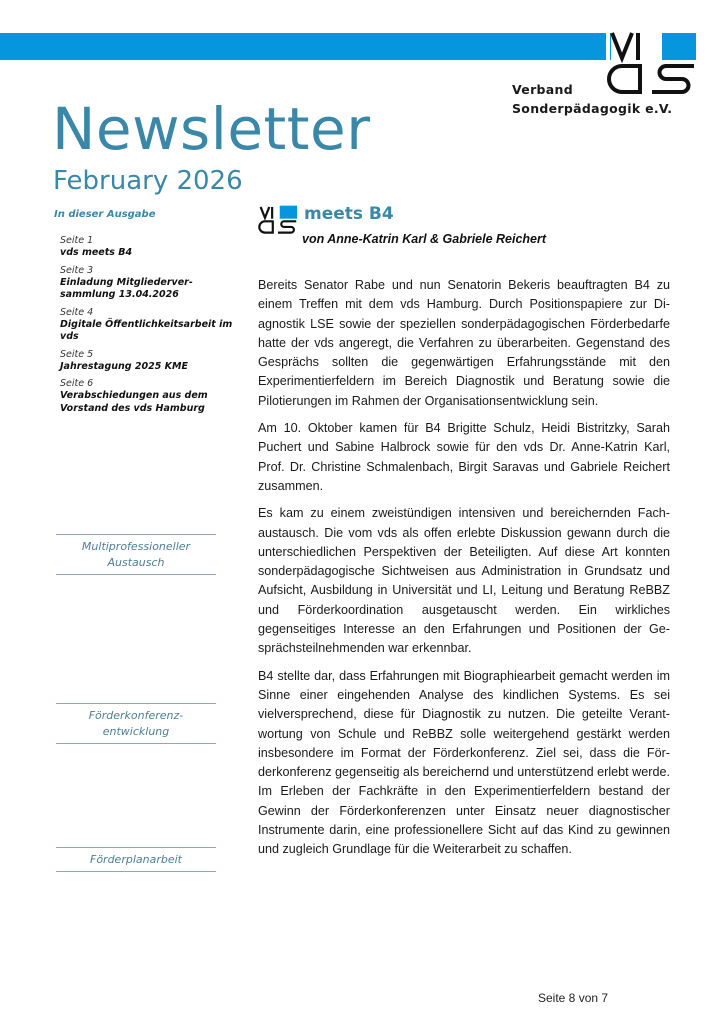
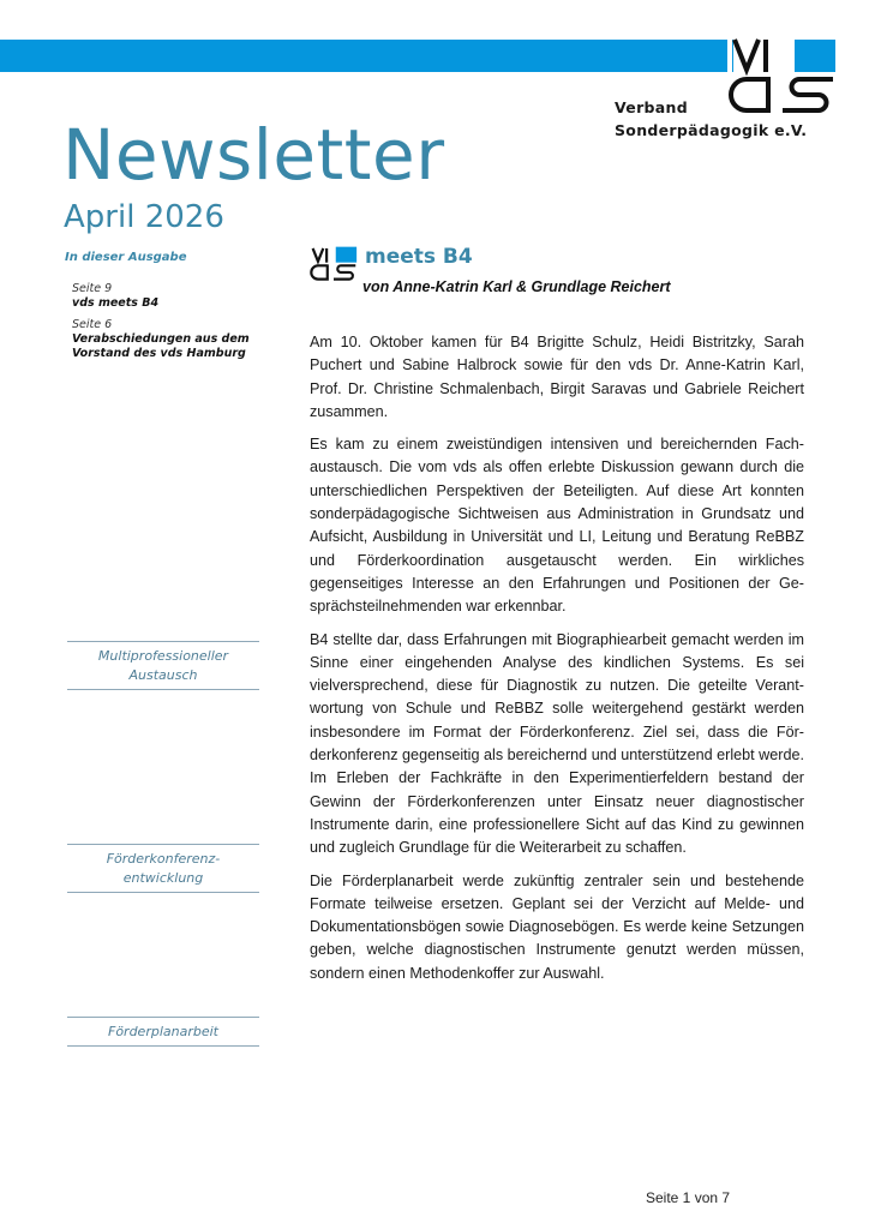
  Verband
  Sonderpädagogik e.V.
  Newsletter
- February 2026
+ April 2026
  In dieser Ausgabe
- Seite 1
+ Seite 9
  vds meets B4
- Seite 3
- Einladung Mitgliederver-
- sammlung 13.04.2026
- Seite 4
- Digitale Öffentlichkeitsarbeit im vds
- Seite 5
- Jahrestagung 2025 KME
  Seite 6
  Verabschiedungen aus dem Vorstand des vds Hamburg
  Multiprofessioneller
  Austausch
  Förderkonferenz-
  entwicklung
  Förderplanarbeit
  meets B4
- von Anne-Katrin Karl & Gabriele Reichert
+ von Anne-Katrin Karl & Grundlage Reichert
- Bereits Senator Rabe und nun Senatorin Bekeris beauftragten B4 zu einem Treffen mit dem vds Hamburg. Durch Positionspapiere zur Di­agnostik LSE sowie der speziellen sonderpädagogischen Förderbe­darfe hatte der vds angeregt, die Verfahren zu überarbeiten. Gegen­stand des Gesprächs sollten die gegenwärtigen Erfahrungsstände mit den Experimentierfeldern im Bereich Diagnostik und Beratung sowie die Pilotierungen im Rahmen der Organisationsentwicklung sein.
  Am 10. Oktober kamen für B4 Brigitte Schulz, Heidi Bistritzky, Sarah Puchert und Sabine Halbrock sowie für den vds Dr. Anne-Katrin Karl, Prof. Dr. Christine Schmalenbach, Birgit Saravas und Gabriele Reichert zusammen.
  Es kam zu einem zweistündigen intensiven und bereichernden Fach­austausch. Die vom vds als offen erlebte Diskussion gewann durch die unterschiedlichen Perspektiven der Beteiligten. Auf diese Art konnten sonderpädagogische Sichtweisen aus Administration in Grundsatz und Aufsicht, Ausbildung in Universität und LI, Leitung und Beratung ReBBZ und Förderkoordination ausgetauscht werden. Ein wirkliches gegenseitiges Interesse an den Erfahrungen und Positionen der Ge­sprächsteilnehmenden war erkennbar.
  B4 stellte dar, dass Erfahrungen mit Biographiearbeit gemacht werden im Sinne einer eingehenden Analyse des kindlichen Systems. Es sei vielversprechend, diese für Diagnostik zu nutzen. Die geteilte Verant­wortung von Schule und ReBBZ solle weitergehend gestärkt werden insbesondere im Format der Förderkonferenz. Ziel sei, dass die För­derkonferenz gegenseitig als bereichernd und unterstützend erlebt werde. Im Erleben der Fachkräfte in den Experimentierfeldern be­stand der Gewinn der Förderkonferenzen unter Einsatz neuer diag­nostischer Instrumente darin, eine professionellere Sicht auf das Kind zu gewinnen und zugleich Grundlage für die Weiterarbeit zu schaffen.
+ Die Förderplanarbeit werde zukünftig zentraler sein und bestehende Formate teilweise ersetzen. Geplant sei der Verzicht auf Melde- und Dokumentationsbögen sowie Diagnosebögen. Es werde keine Setzun­gen geben, welche diagnostischen Instrumente genutzt werden müs­sen, sondern einen Methodenkoffer zur Auswahl.
- Seite 8 von 7
+ Seite 1 von 7
